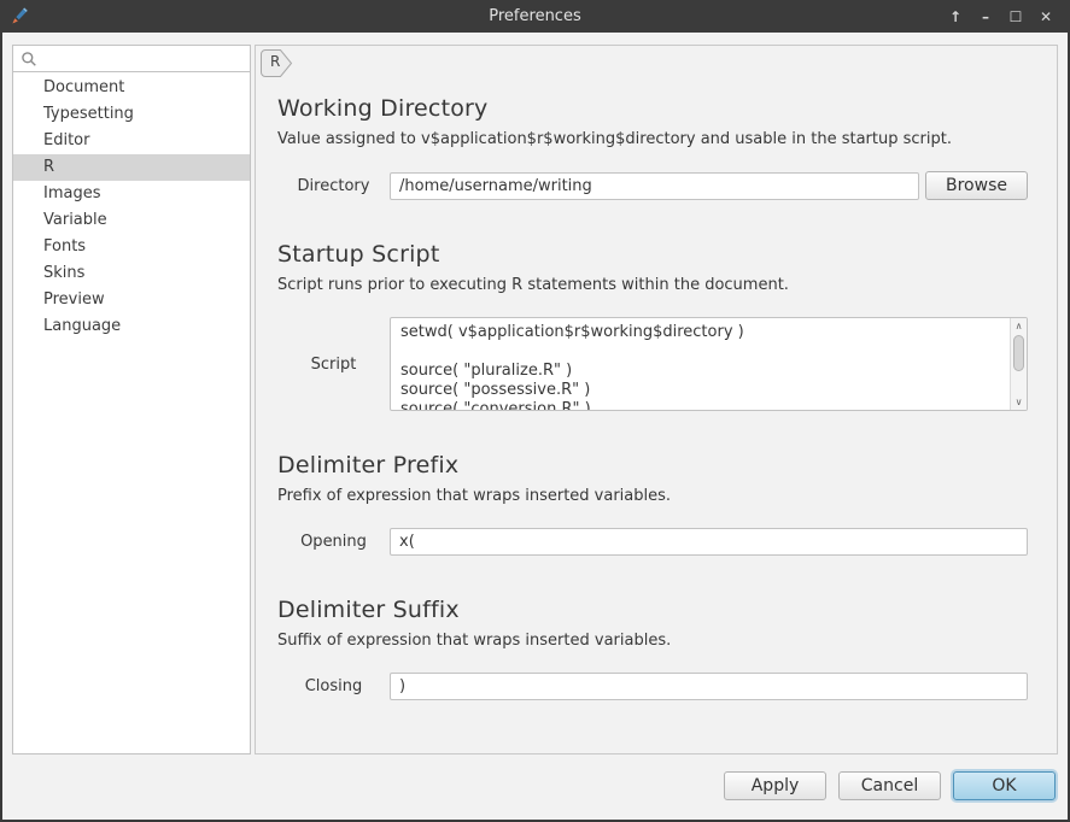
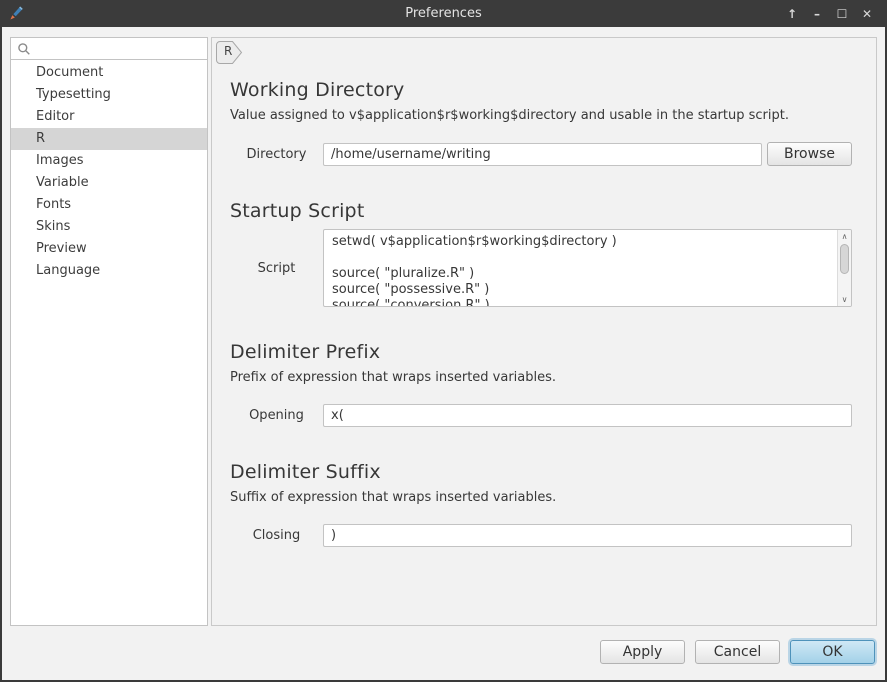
  Preferences
  ↑
  –
  ☐
  ✕
  Document
  Typesetting
  Editor
  R
  Images
  Variable
  Fonts
  Skins
  Preview
  Language
  R
  Working Directory
  Value assigned to v$application$r$working$directory and usable in the startup script.
  Directory
  /home/username/writing
  Browse
  Startup Script
- Script runs prior to executing R statements within the document.
  Script
  setwd( v$application$r$working$directory )
  source( "pluralize.R" )
  source( "possessive.R" )
  ∧
  ∨
  Delimiter Prefix
  Prefix of expression that wraps inserted variables.
  Opening
  x(
  Delimiter Suffix
  Suffix of expression that wraps inserted variables.
  Closing
  )
  Apply
  Cancel
  OK
